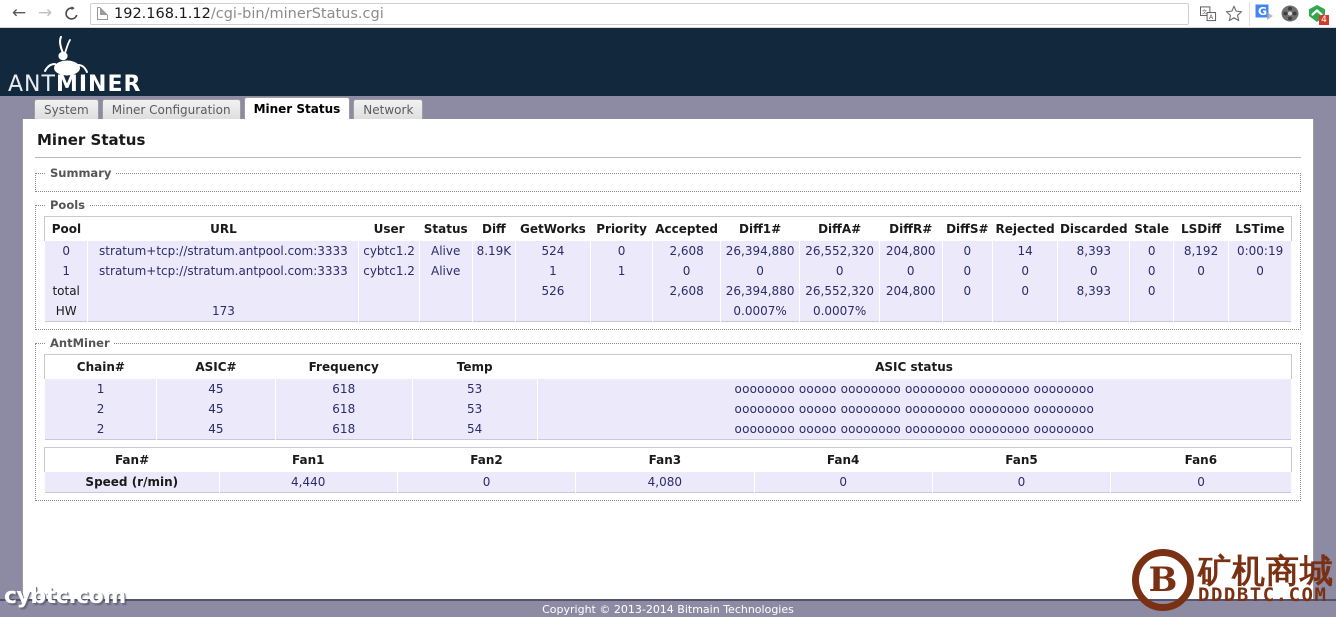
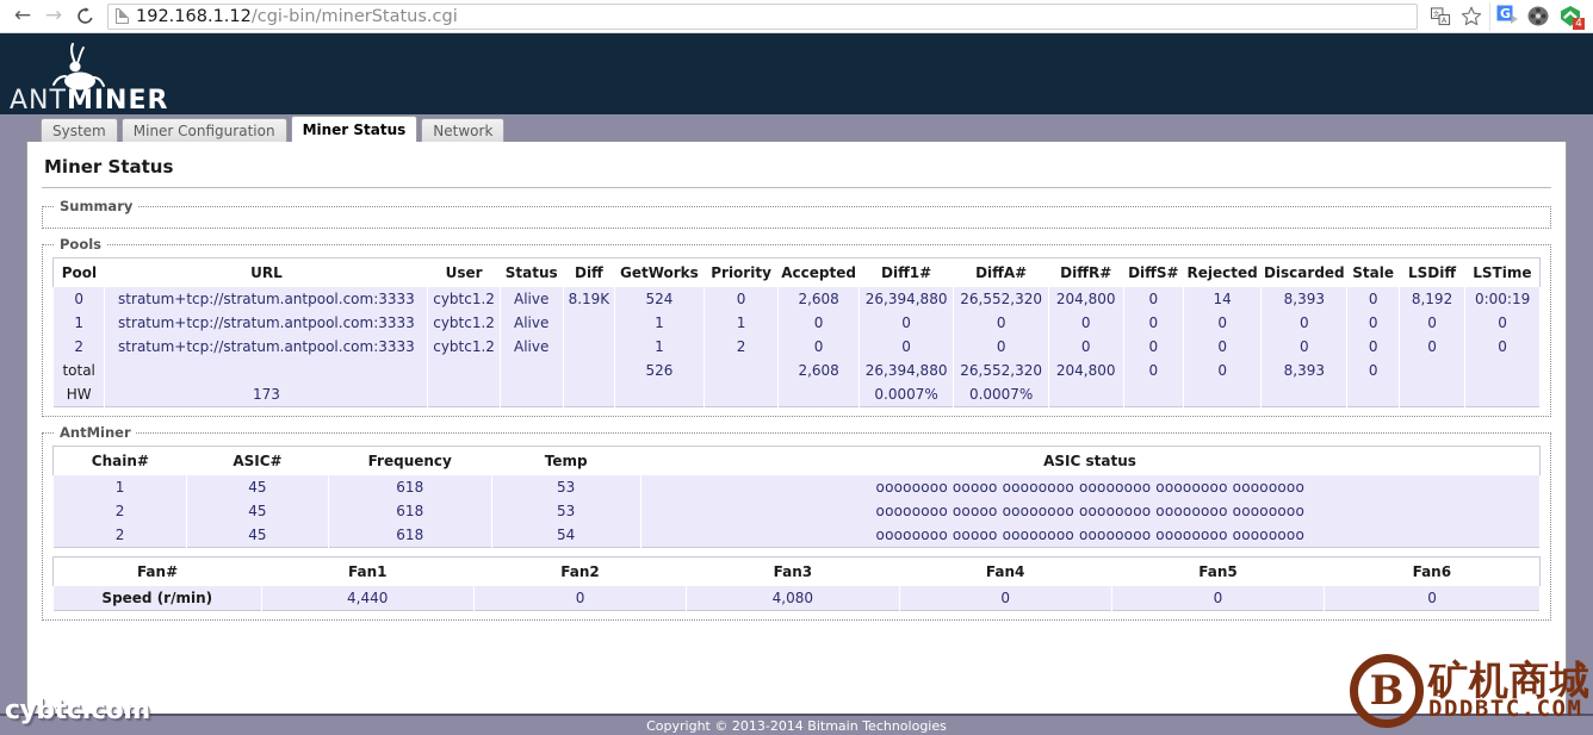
  ←
  →
  192.168.1.12/cgi-bin/minerStatus.cgi
  G
  4
  ANTMINER
  System
  Miner Configuration
  Miner Status
  Network
  Miner Status
  Summary
  Pools
  Pool	URL	User	Status	Diff	GetWorks	Priority	Accepted	Diff1#	DiffA#	DiffR#	DiffS#	Rejected	Discarded	Stale	LSDiff	LSTime
  0	stratum+tcp://stratum.antpool.com:3333	cybtc1.2	Alive	8.19K	524	0	2,608	26,394,880	26,552,320	204,800	0	14	8,393	0	8,192	0:00:19
  1	stratum+tcp://stratum.antpool.com:3333	cybtc1.2	Alive		1	1	0	0	0	0	0	0	0	0	0	0
+ 2	stratum+tcp://stratum.antpool.com:3333	cybtc1.2	Alive		1	2	0	0	0	0	0	0	0	0	0	0
  total					526		2,608	26,394,880	26,552,320	204,800	0	0	8,393	0
  HW	173							0.0007%	0.0007%
  AntMiner
  Chain#	ASIC#	Frequency	Temp	ASIC status
  1	45	618	53	oooooooo ooooo oooooooo oooooooo oooooooo oooooooo
  2	45	618	53	oooooooo ooooo oooooooo oooooooo oooooooo oooooooo
  2	45	618	54	oooooooo ooooo oooooooo oooooooo oooooooo oooooooo
  Fan#	Fan1	Fan2	Fan3	Fan4	Fan5	Fan6
  Speed (r/min)	4,440	0	4,080	0	0	0
  cybtc.com
  B
  矿机商城
  DDDBTC.COM
  Copyright © 2013-2014 Bitmain Technologies
